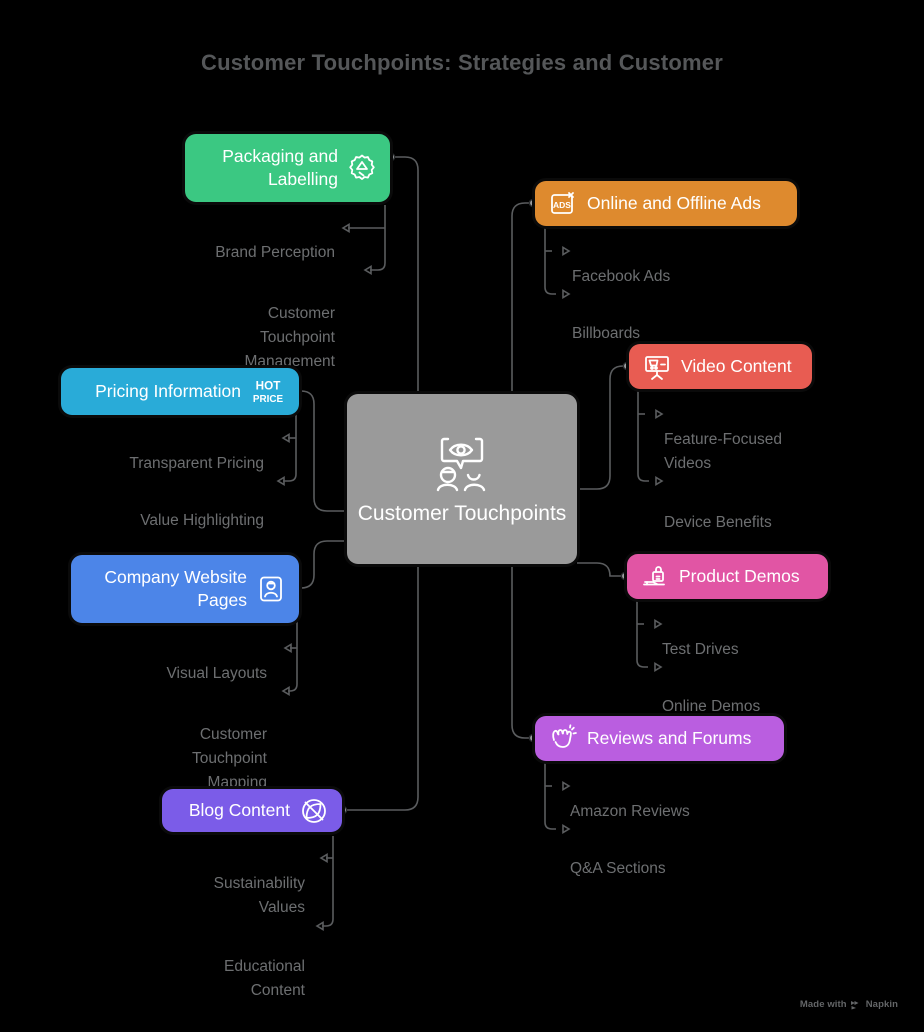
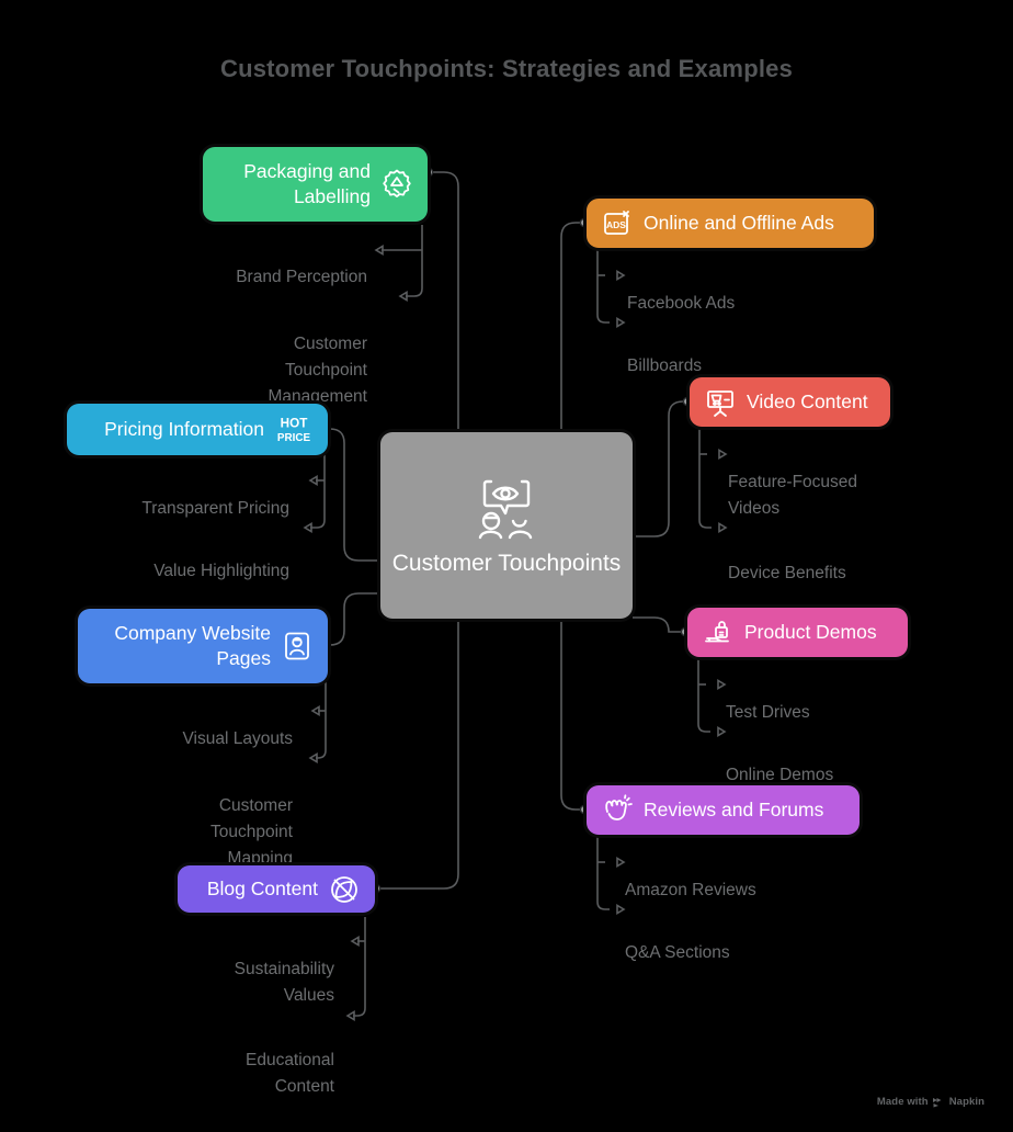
- Customer Touchpoints: Strategies and Customer
+ Customer Touchpoints: Strategies and Examples
  Customer Touchpoints
  Packaging and Labelling
  Brand Perception
  Customer
  Touchpoint
  Management
  Pricing Information
  HOT
  PRICE
  Transparent Pricing
  Value Highlighting
  Company Website Pages
  Visual Layouts
  Customer
  Touchpoint
  Mapping
  Blog Content
  Sustainability
  Values
  Educational
  Content
  ADS
  Online and Offline Ads
  Facebook Ads
  Billboards
  Video Content
  Feature-Focused
  Videos
  Device Benefits
  Product Demos
  Test Drives
  Online Demos
  Reviews and Forums
  Amazon Reviews
  Q&A Sections
  Made with
  Napkin
